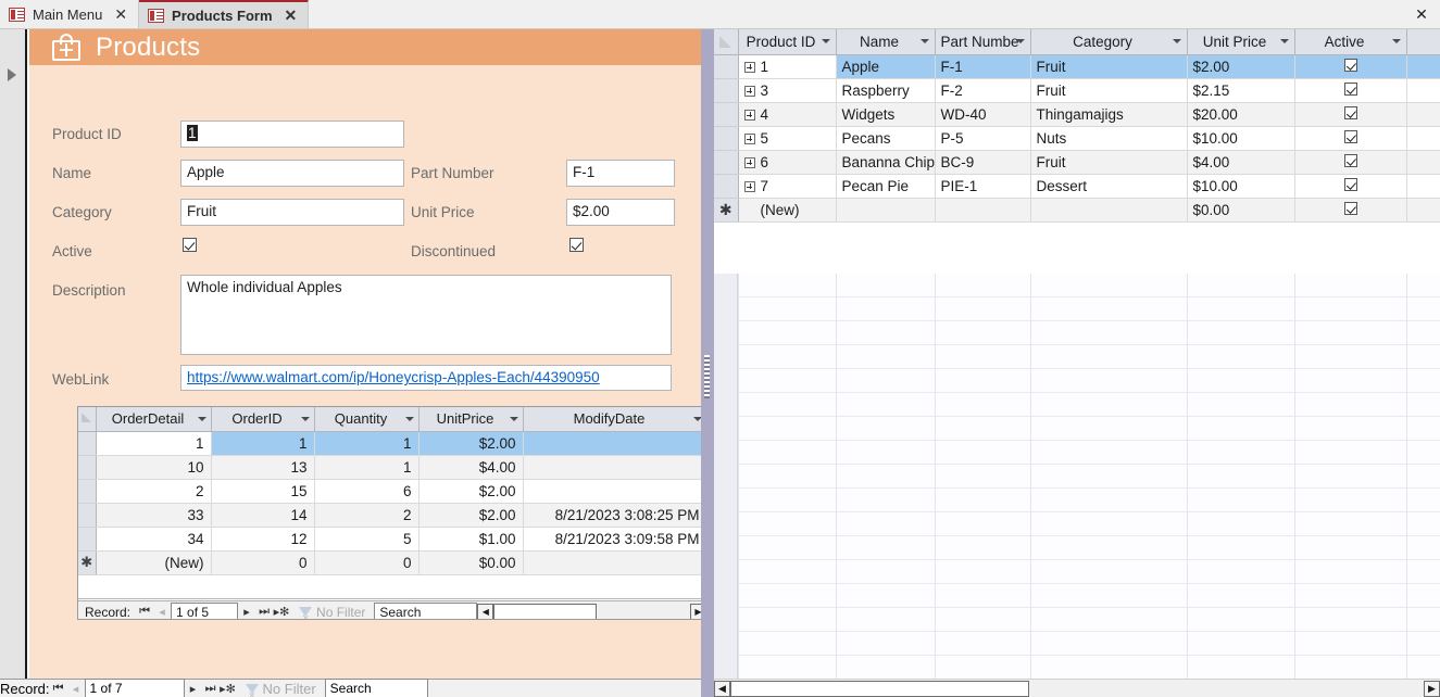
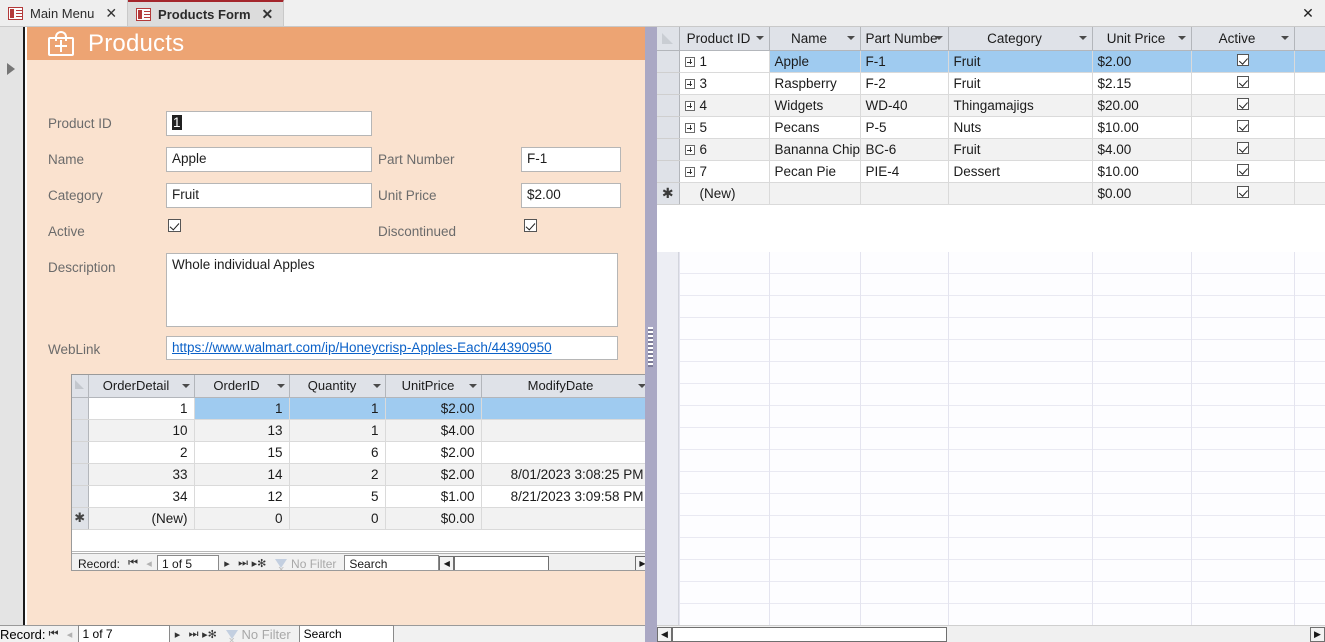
  Main Menu
  ✕
  Products Form
  ✕
  ✕
  Products
  Product ID
  1
  Name
  Apple
  Part Number
  F-1
  Category
  Fruit
  Unit Price
  $2.00
  Active
  Discontinued
  Description
  Whole individual Apples
  WebLink
  https://www.walmart.com/ip/Honeycrisp-Apples-Each/44390950
  	OrderDetail	OrderID	Quantity	UnitPrice	ModifyDate
  	1	1	1	$2.00
  	10	13	1	$4.00
  	2	15	6	$2.00
- 	33	14	2	$2.00	8/21/2023 3:08:25 PM
+ 	33	14	2	$2.00	8/01/2023 3:08:25 PM
  	34	12	5	$1.00	8/21/2023 3:09:58 PM
  ✱	(New)	0	0	$0.00
  Record:
  ⏮
  ◂
  1 of 5
  ▸
  ⏭
  ▸✻
  No Filter
  Search
  ◀
  ▶
  	Product ID	Name	Part Numbe	Category	Unit Price	Active
  	1	Apple	F-1	Fruit	$2.00
  	3	Raspberry	F-2	Fruit	$2.15
  	4	Widgets	WD-40	Thingamajigs	$20.00
  	5	Pecans	P-5	Nuts	$10.00
- 	6	Bananna Chip	BC-9	Fruit	$4.00
+ 	6	Bananna Chip	BC-6	Fruit	$4.00
- 	7	Pecan Pie	PIE-1	Dessert	$10.00
+ 	7	Pecan Pie	PIE-4	Dessert	$10.00
  ✱	(New)				$0.00
  Record:
  ⏮
  ◂
  1 of 7
  ▸
  ⏭
  ▸✻
  No Filter
  Search
  ◀
  ▶
